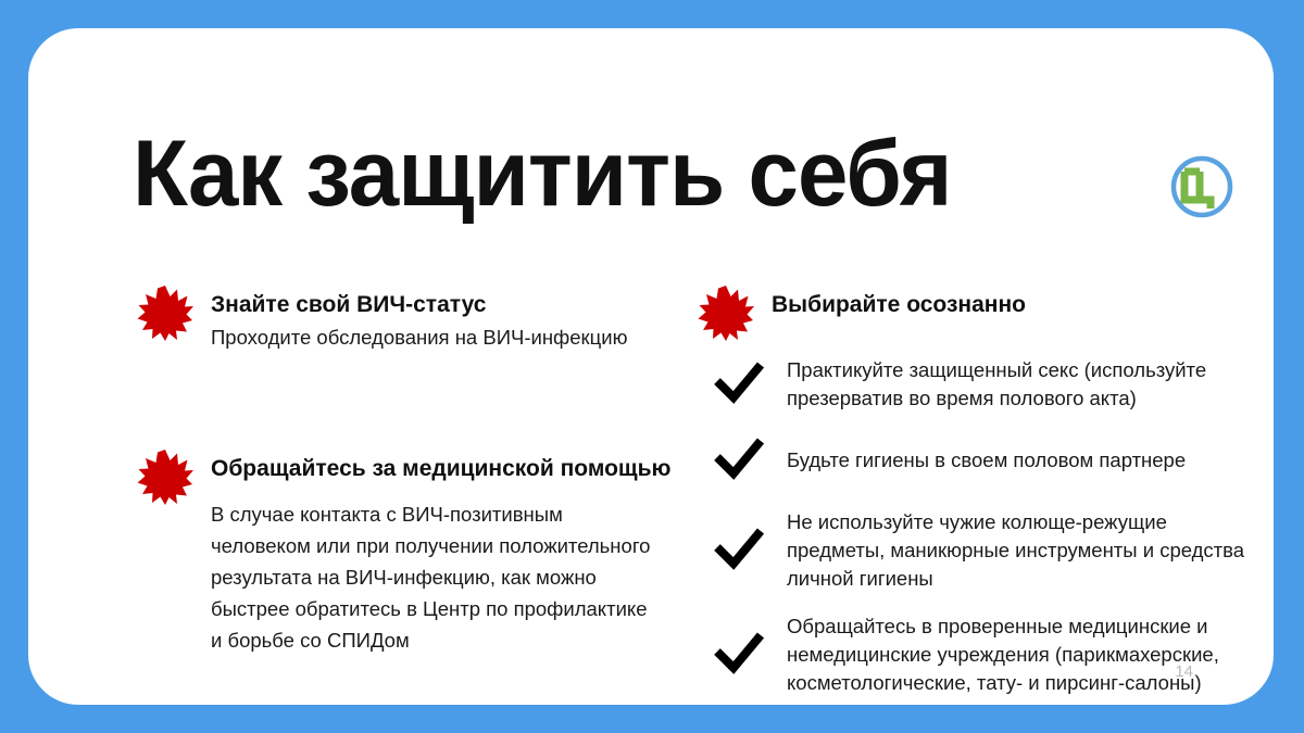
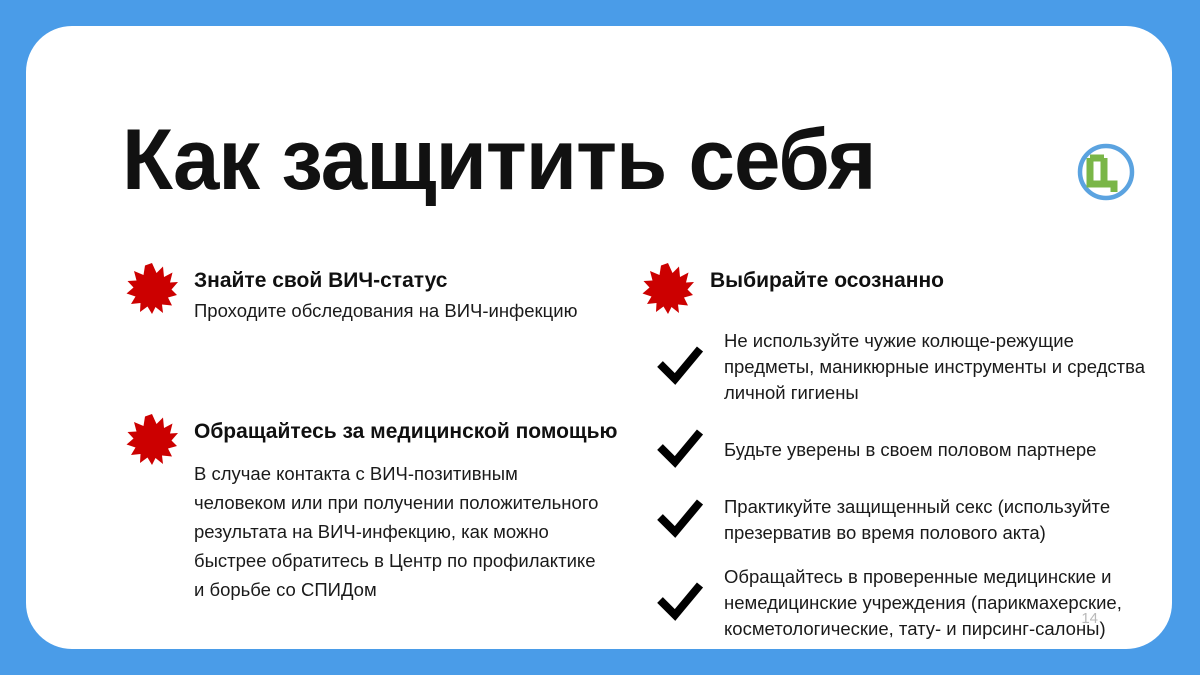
  Как защитить себя
  Знайте свой ВИЧ-статус
  Проходите обследования на ВИЧ-инфекцию
  Обращайтесь за медицинской помощью
  В случае контакта с ВИЧ-позитивным человеком или при получении положительного результата на ВИЧ-инфекцию, как можно быстрее обратитесь в Центр по профилактике и борьбе со СПИДом
  Выбирайте осознанно
- Практикуйте защищенный секс (используйте презерватив во время полового акта)
+ Не используйте чужие колюще-режущие предметы, маникюрные инструменты и средства личной гигиены
- Будьте гигиены в своем половом партнере
+ Будьте уверены в своем половом партнере
- Не используйте чужие колюще-режущие предметы, маникюрные инструменты и средства личной гигиены
+ Практикуйте защищенный секс (используйте презерватив во время полового акта)
  Обращайтесь в проверенные медицинские и немедицинские учреждения (парикмахерские, косметологические, тату- и пирсинг-салоны)
  14
